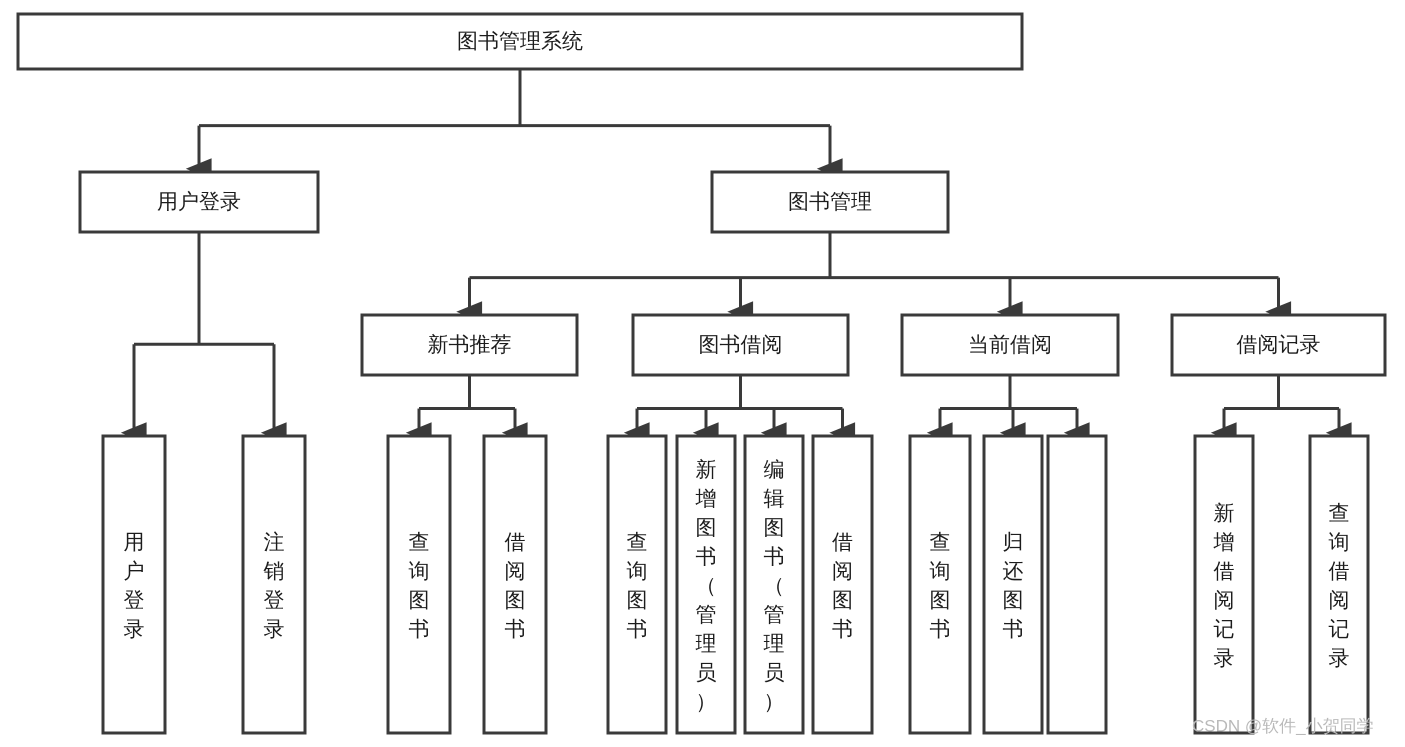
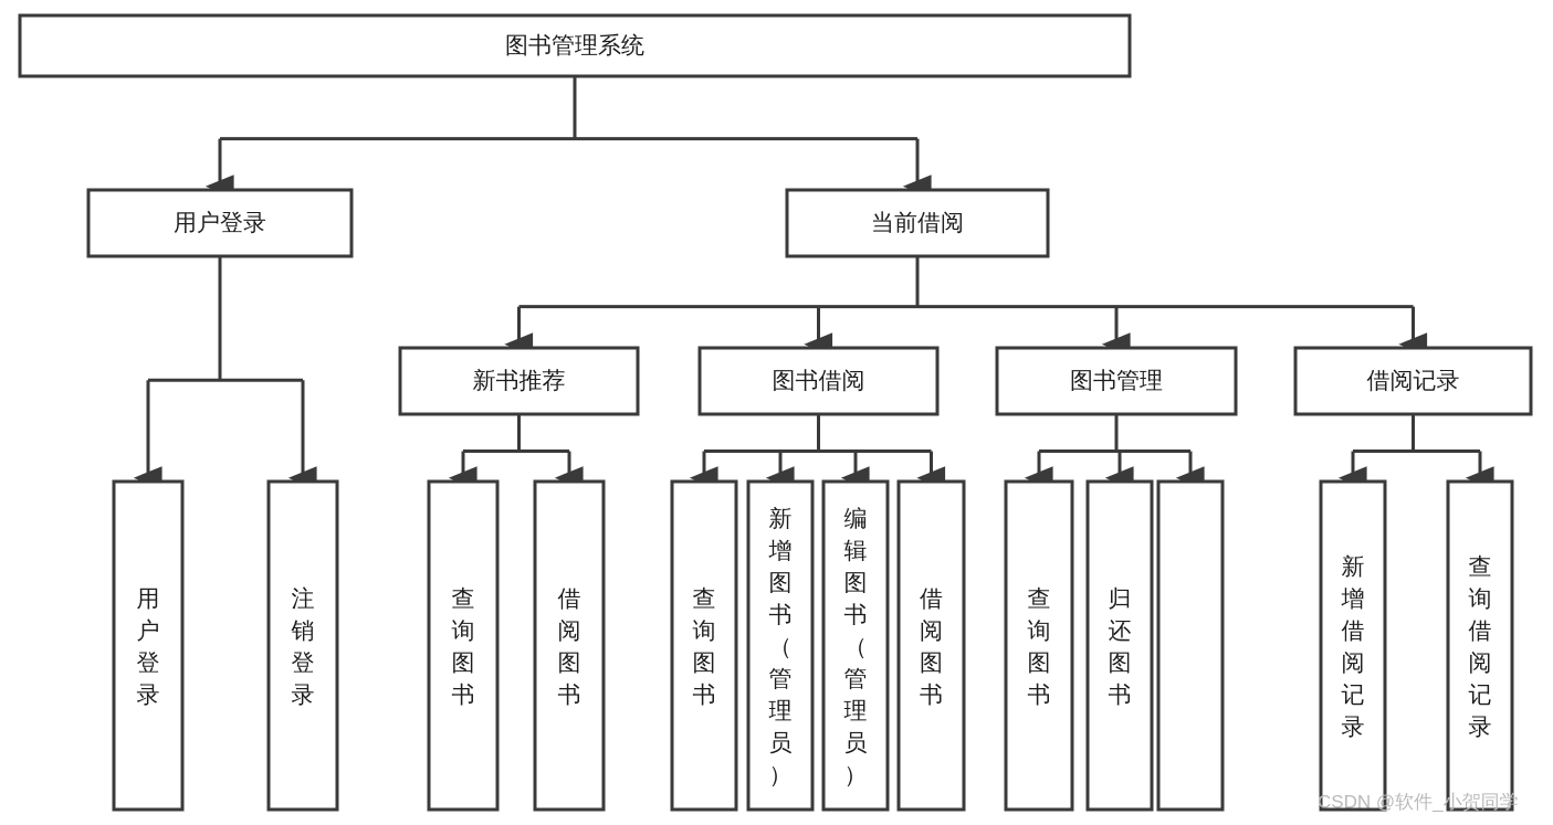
  图书管理系统
  用户登录
- 图书管理
+ 当前借阅
  新书推荐
  图书借阅
- 当前借阅
+ 图书管理
  借阅记录
  用户登录
  注销登录
  查询图书
  借阅图书
  查询图书
  新增图书（管理员）
  编辑图书（管理员）
  借阅图书
  查询图书
  归还图书
  新增借阅记录
  查询借阅记录
  CSDN @软件_小贺同学
